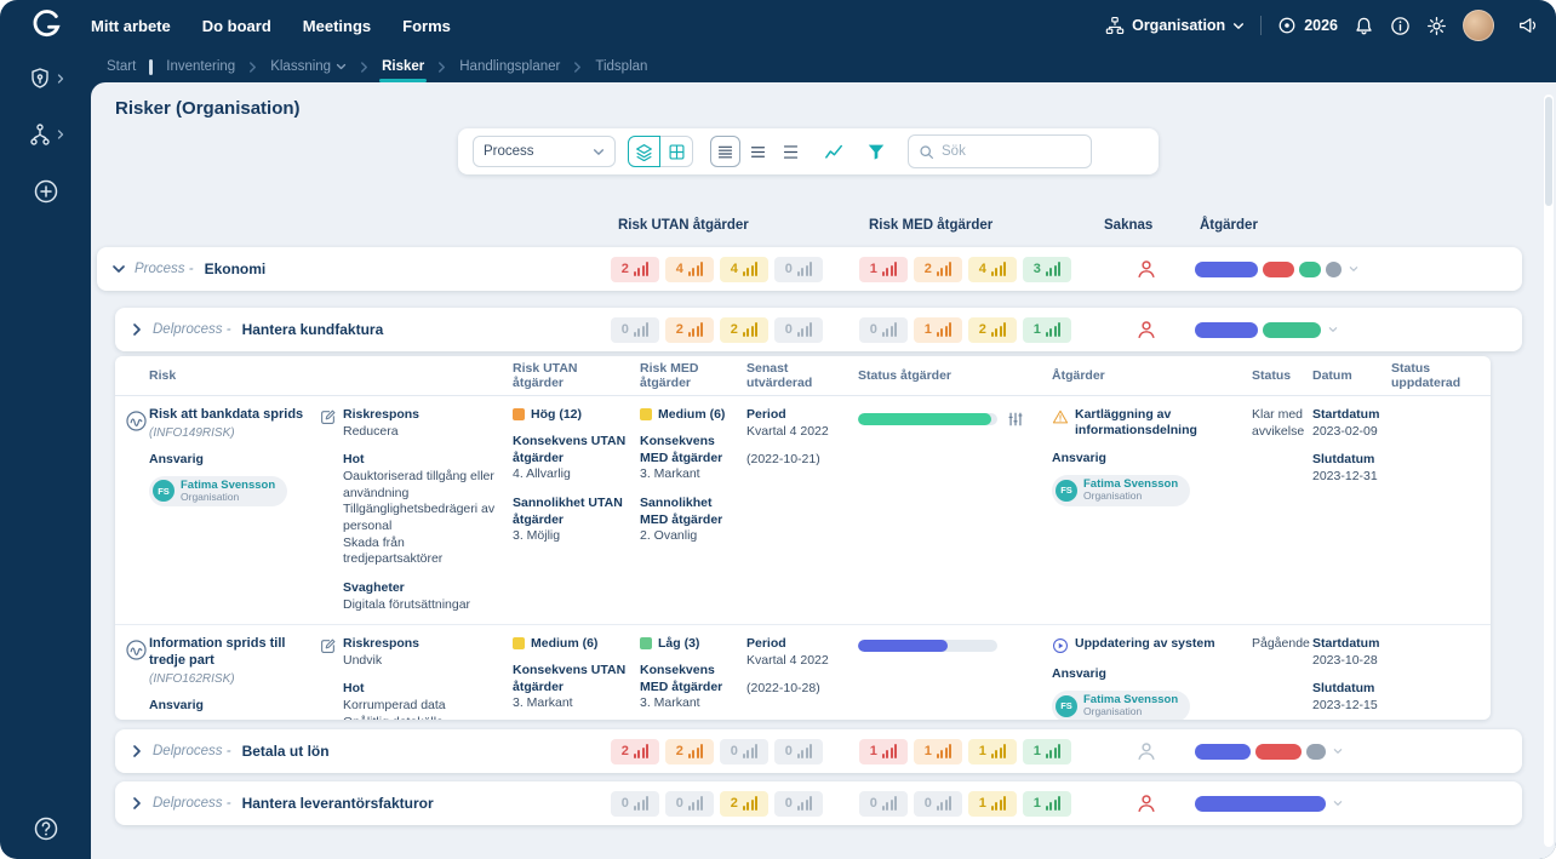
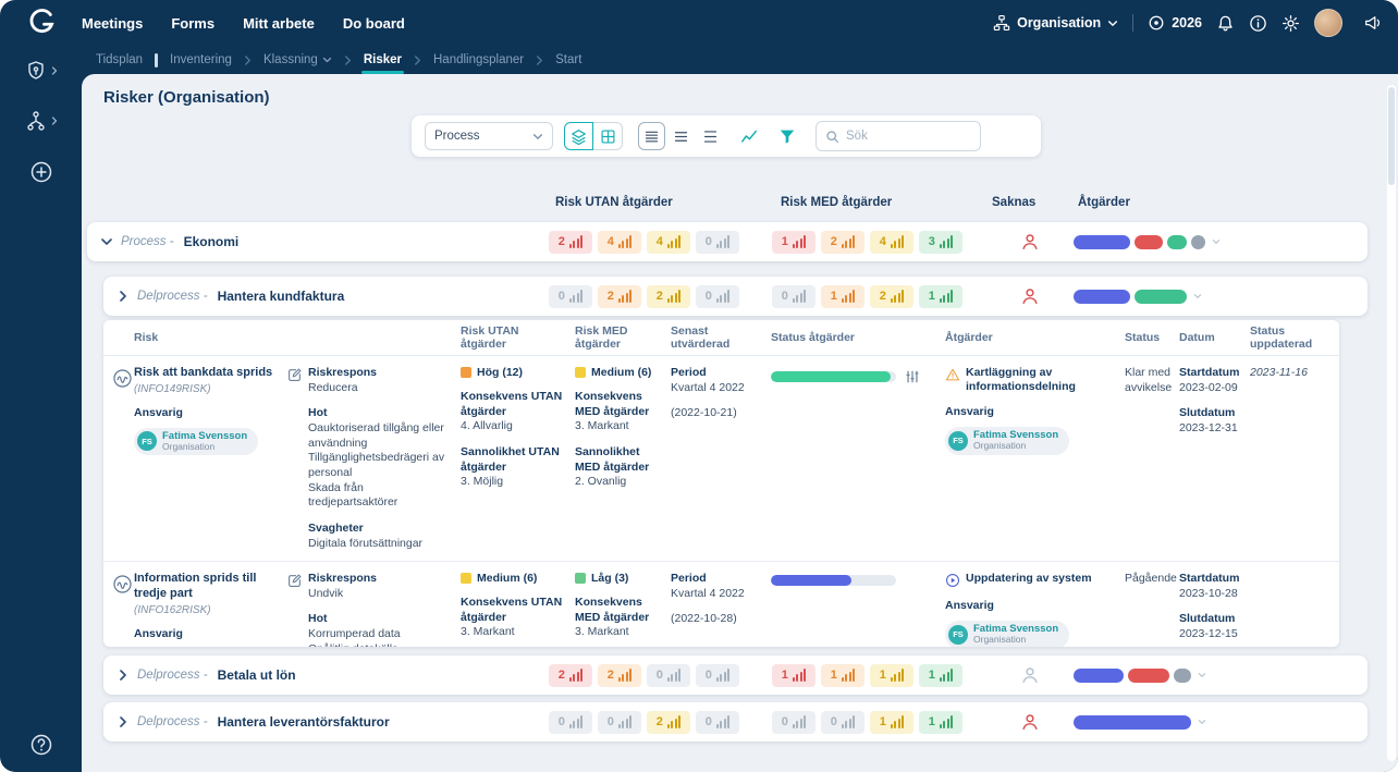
- Mitt arbete
+ Meetings
- Do board
+ Forms
- Meetings
+ Mitt arbete
- Forms
+ Do board
  Organisation
  2026
- Start
+ Tidsplan
  Inventering
  Klassning
  Risker
  Handlingsplaner
- Tidsplan
+ Start
  Risker (Organisation)
  Process
  Sök
  Risk UTAN åtgärder
  Risk MED åtgärder
  Saknas
  Åtgärder
  Process -
  Ekonomi
  2
  4
  4
  0
  1
  2
  4
  3
  Delprocess -
  Hantera kundfaktura
  0
  2
  2
  0
  0
  1
  2
  1
  Risk
  Risk UTAN åtgärder
  Risk MED åtgärder
  Senast utvärderad
  Status åtgärder
  Åtgärder
  Status
  Datum
  Status uppdaterad
  Risk att bankdata sprids
  (INFO149RISK)
  Ansvarig
  FS
  Fatima Svensson
  Organisation
  Riskrespons
  Reducera
  Hot
  Oauktoriserad tillgång eller användning
  Tillgänglighetsbedrägeri av personal
  Skada från tredjepartsaktörer
  Svagheter
  Digitala förutsättningar
  Hög (12)
  Konsekvens UTAN åtgärder
  4. Allvarlig
  Sannolikhet UTAN åtgärder
  3. Möjlig
  Medium (6)
  Konsekvens MED åtgärder
  3. Markant
  Sannolikhet MED åtgärder
  2. Ovanlig
  Period
  Kvartal 4 2022
  (2022-10-21)
  Kartläggning av informationsdelning
  Ansvarig
  FS
  Fatima Svensson
  Organisation
  Klar med avvikelse
  Startdatum
  2023-02-09
  Slutdatum
  2023-12-31
+ 2023-11-16
  Information sprids till tredje part
  (INFO162RISK)
  Ansvarig
  Riskrespons
  Undvik
  Hot
  Korrumperad data
  Medium (6)
  Konsekvens UTAN åtgärder
  3. Markant
  Låg (3)
  Konsekvens MED åtgärder
  3. Markant
  Period
  Kvartal 4 2022
  (2022-10-28)
  Uppdatering av system
  Ansvarig
  FS
  Fatima Svensson
  Organisation
  Pågående
  Startdatum
  2023-10-28
  Slutdatum
  2023-12-15
  Delprocess -
  Betala ut lön
  2
  2
  0
  0
  1
  1
  1
  1
  Delprocess -
  Hantera leverantörsfakturor
  0
  0
  2
  0
  0
  0
  1
  1
